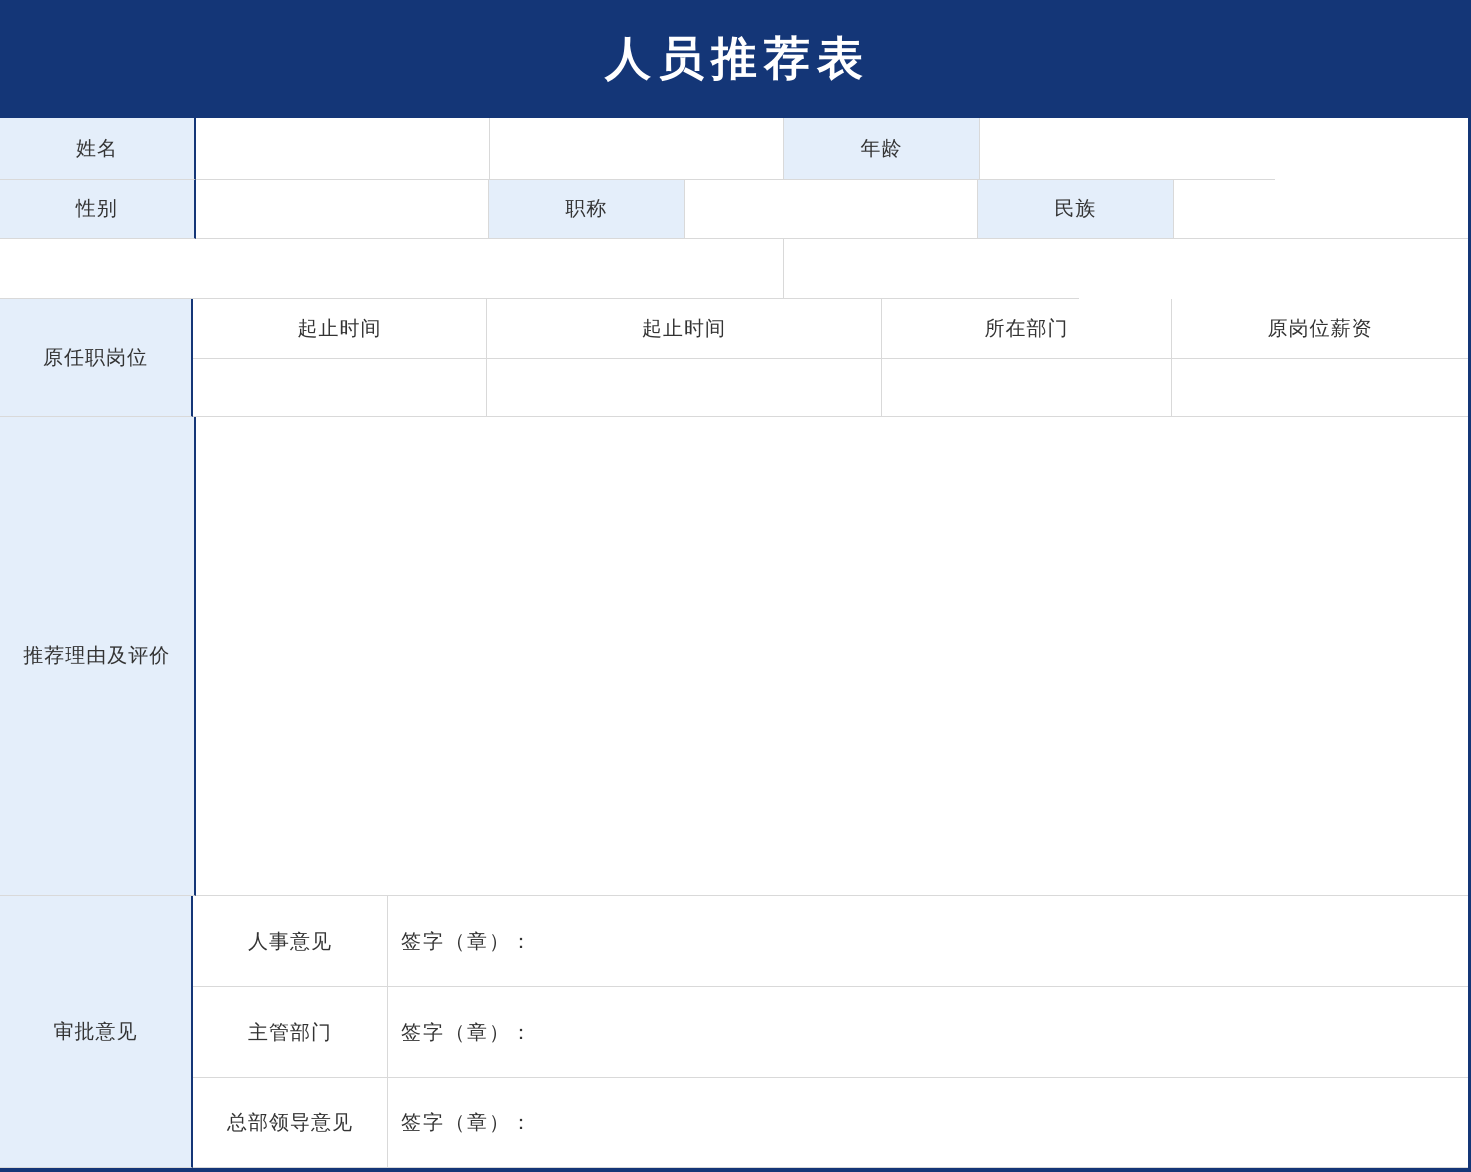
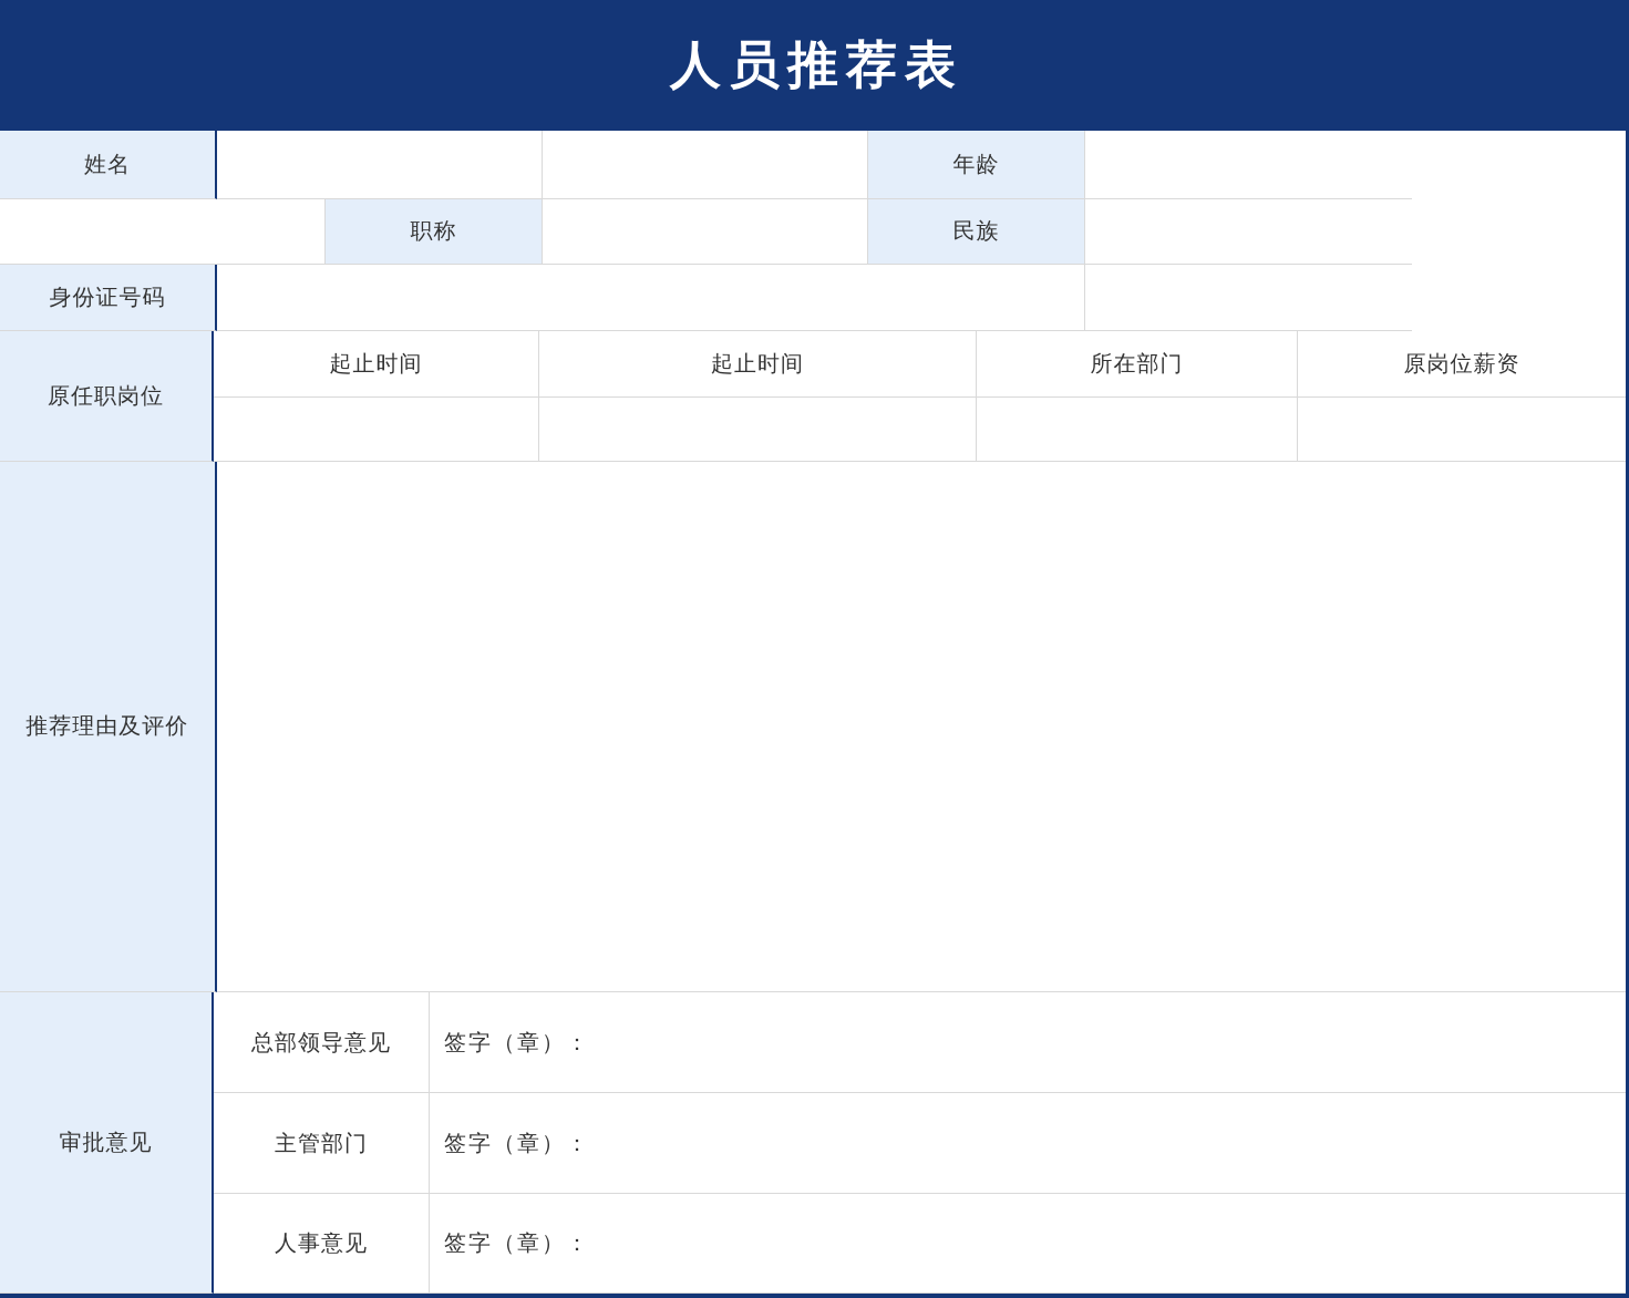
  人员推荐表
  姓名
  年龄
- 性别
  职称
  民族
+ 身份证号码
  原任职岗位
  起止时间
  起止时间
  所在部门
  原岗位薪资
  推荐理由及评价
  审批意见
- 人事意见
+ 总部领导意见
  签字（章）：
  主管部门
  签字（章）：
- 总部领导意见
+ 人事意见
  签字（章）：
